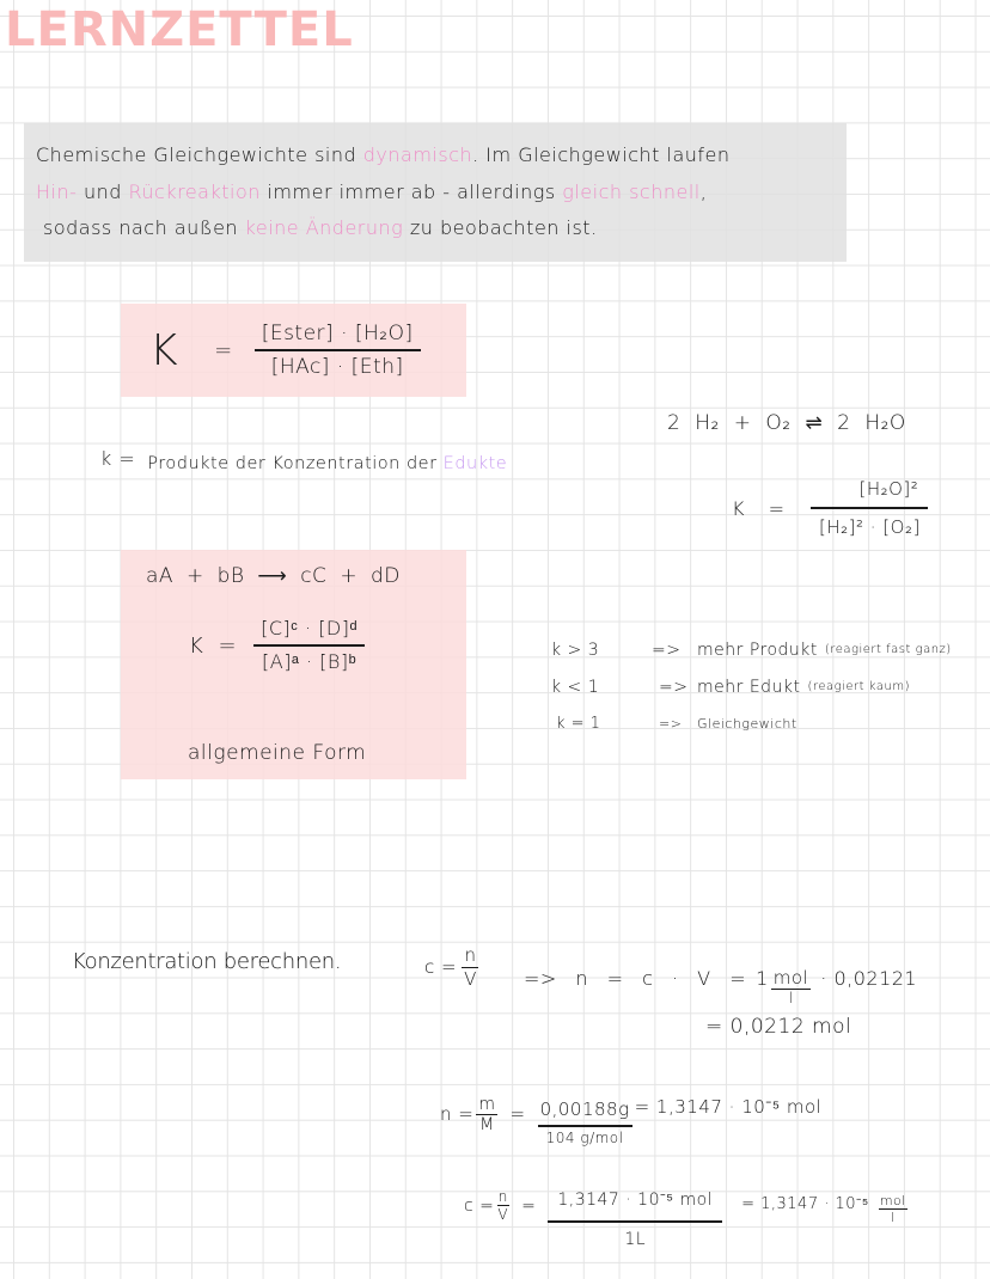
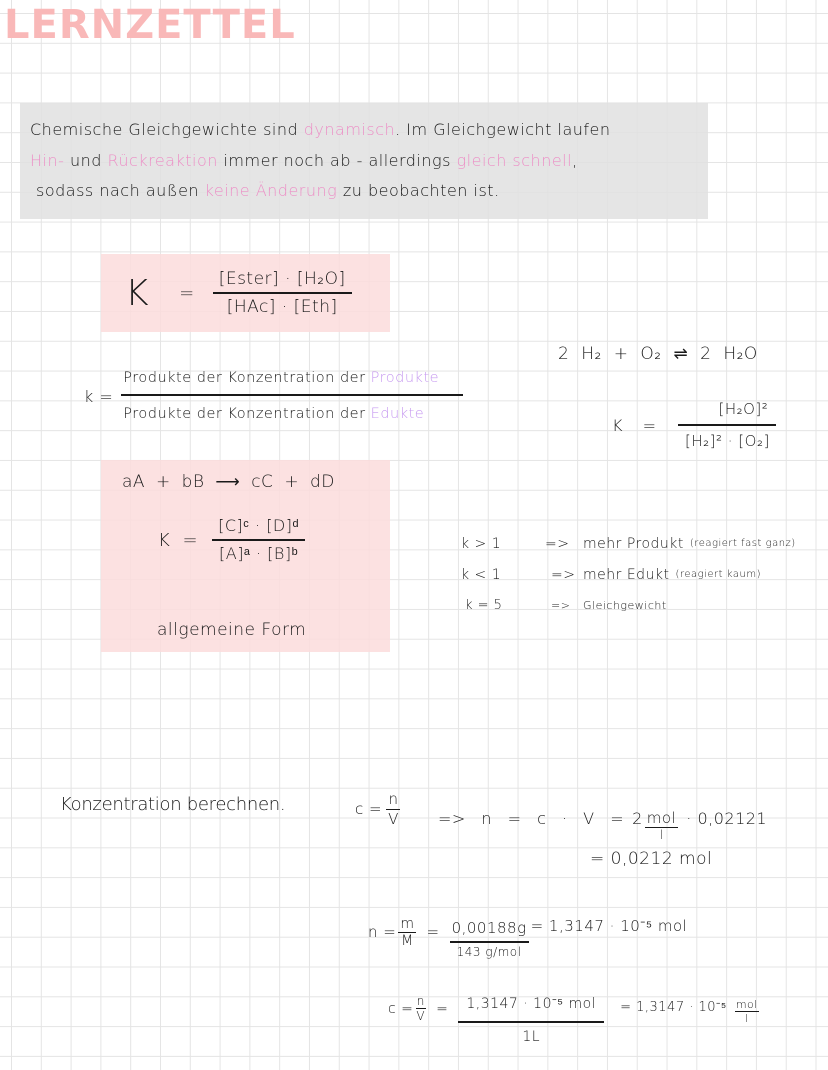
  LERNZETTEL
  Chemische Gleichgewichte sind dynamisch. Im Gleichgewicht laufen
- Hin- und Rückreaktion immer immer ab - allerdings gleich schnell,
+ Hin- und Rückreaktion immer noch ab - allerdings gleich schnell,
  sodass nach außen keine Änderung zu beobachten ist.
  K
  =
  [Ester] · [H₂O]
  [HAc] · [Eth]
  k =
+ Produkte der Konzentration der Produkte
  Produkte der Konzentration der Edukte
  2 H₂ + O₂ ⇌ 2 H₂O
  K =
  [H₂O]²
  [H₂]² · [O₂]
  aA + bB ⟶ cC + dD
  K =
  [C]ᶜ · [D]ᵈ
  [A]ᵃ · [B]ᵇ
  allgemeine Form
- k > 3
+ k > 1
  =>
  mehr Produkt
  (reagiert fast ganz)
  k < 1
  =>
  mehr Edukt
  (reagiert kaum)
- k = 1
+ k = 5
  =>
  Gleichgewicht
  Konzentration berechnen.
  c =
  n
  V
  => n = c · V =
- 1
+ 2
  mol
  l
  · 0,02121
  = 0,0212 mol
  n =
  m
  M
  =
  0,00188g
- 104 g/mol
+ 143 g/mol
  = 1,3147 · 10⁻⁵ mol
  c =
  n
  V
  =
  1,3147 · 10⁻⁵ mol
  1L
  = 1,3147 · 10⁻⁵
  mol
  l
